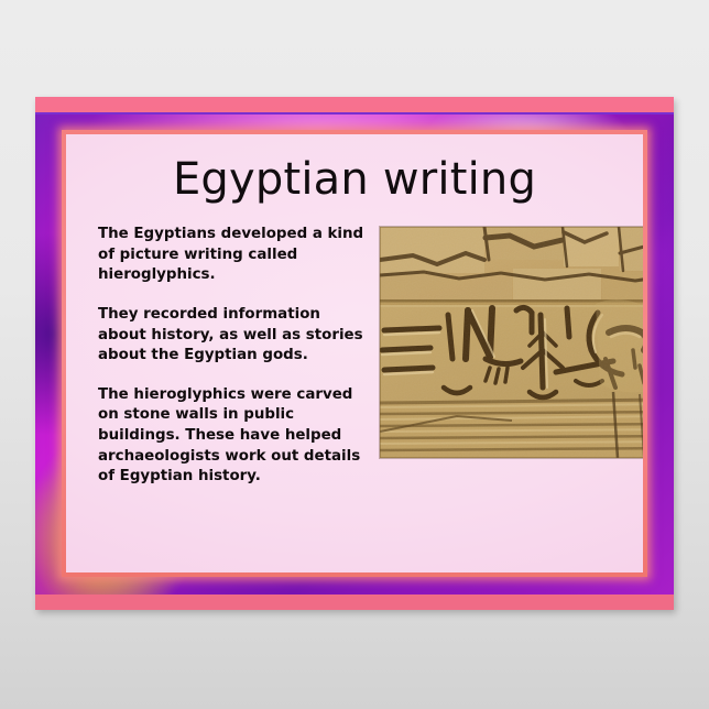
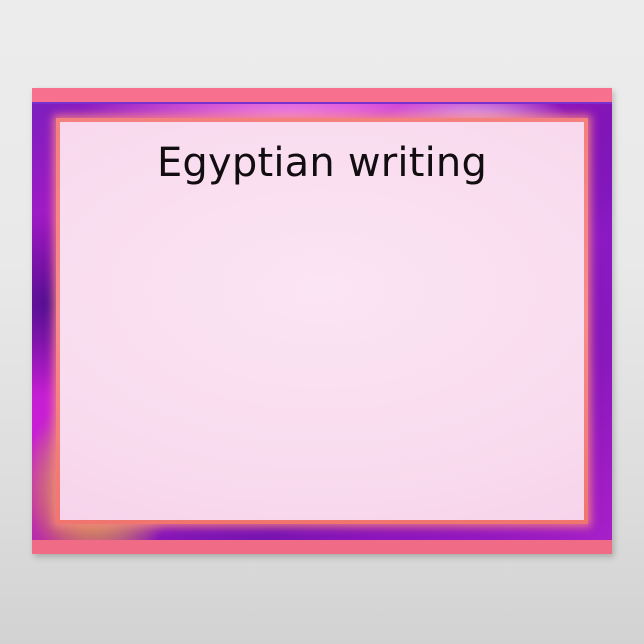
  Egyptian writing
- The Egyptians developed a kind of picture writing called hieroglyphics.
- They recorded information about history, as well as stories about the Egyptian gods.
- The hieroglyphics were carved on stone walls in public buildings. These have helped archaeologists work out details of Egyptian history.
